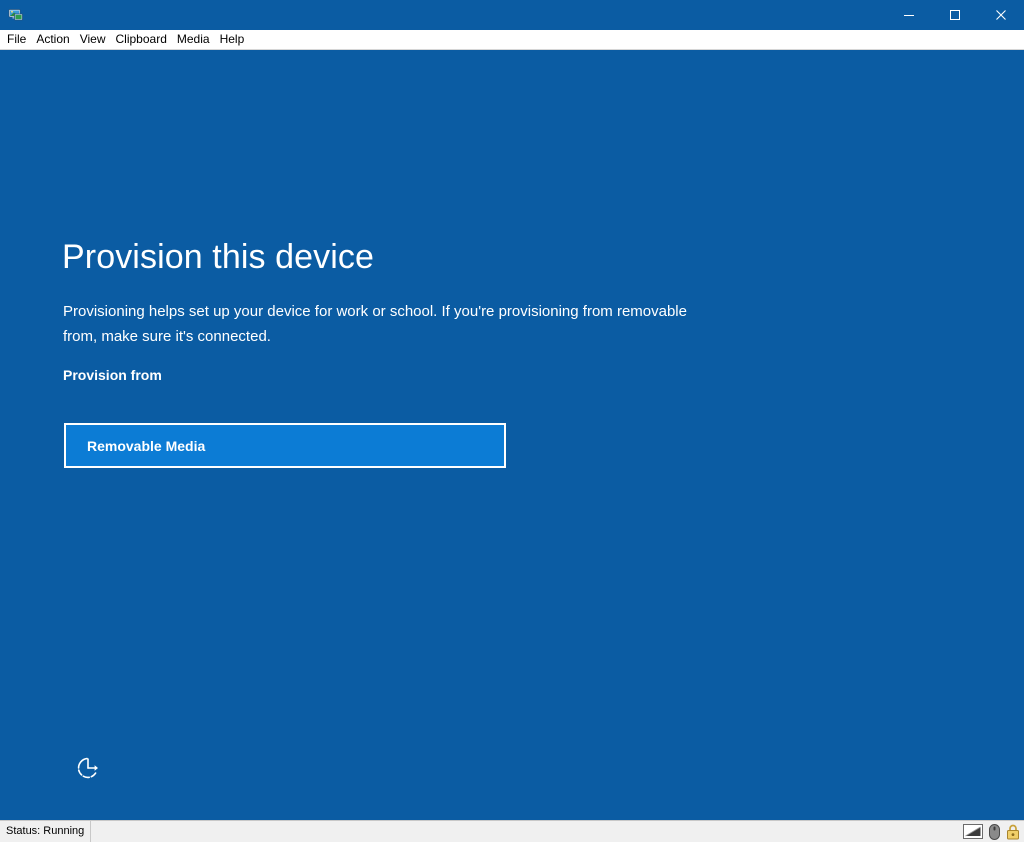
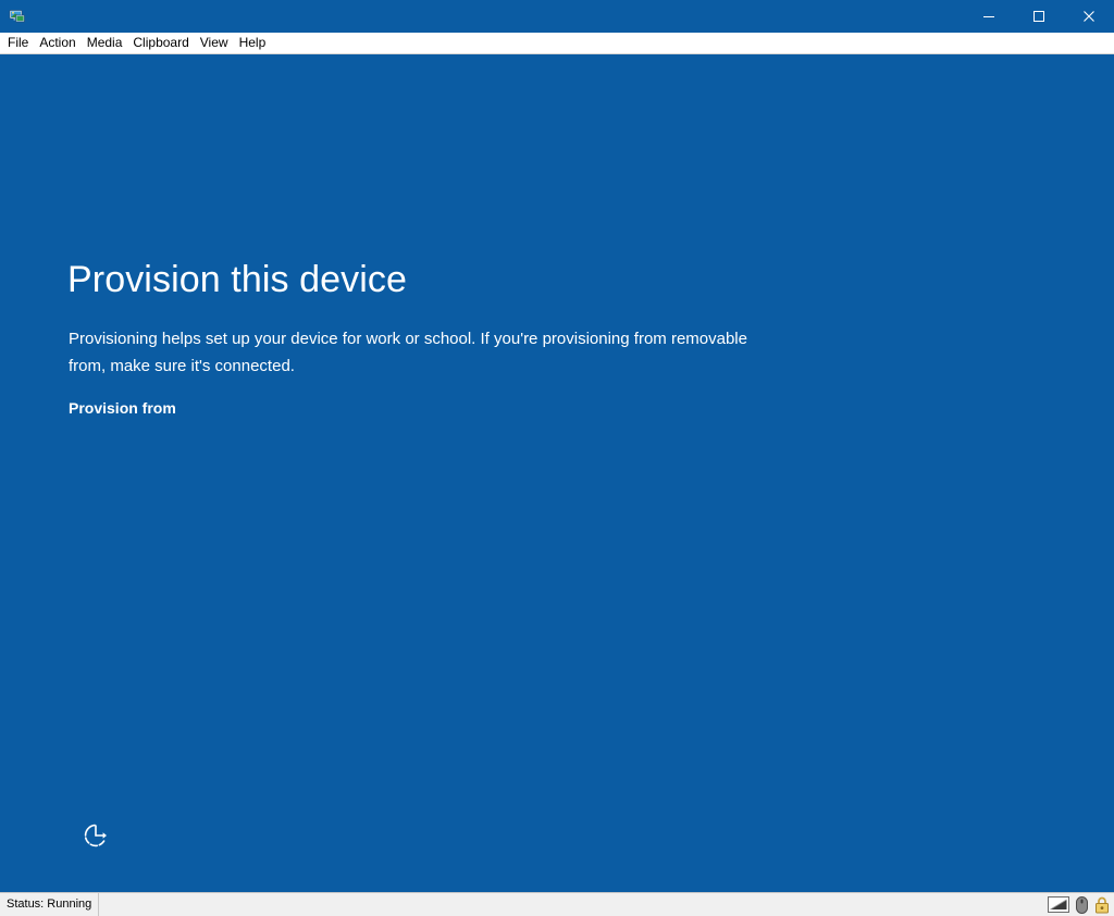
  File
  Action
- View
+ Media
  Clipboard
- Media
+ View
  Help
  Provision this device
  Provisioning helps set up your device for work or school. If you're provisioning from removable from, make sure it's connected.
  Provision from
- Removable Media
  Status: Running
